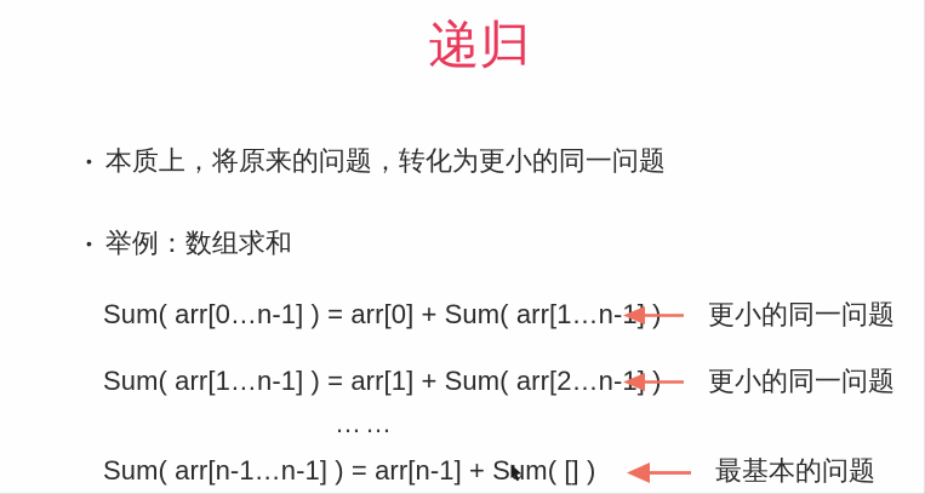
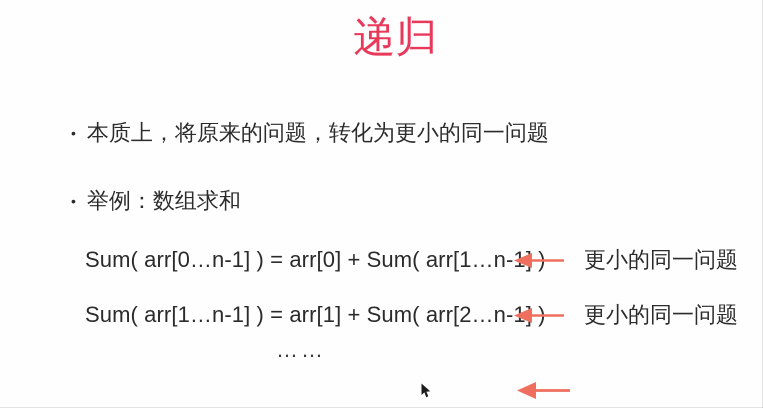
  递归
  •
  本质上，将原来的问题，转化为更小的同一问题
  •
  举例：数组求和
  Sum( arr[0…n-1] ) = arr[0] + Sum( arr[1…n-
  更小的同一问题
  Sum( arr[1…n-1] ) = arr[1] + Sum( arr[2…n-
  更小的同一问题
  ……
- Sum( arr[n-1…n-1] ) = arr[n-1] + Sum( [] )
- 最基本的问题
